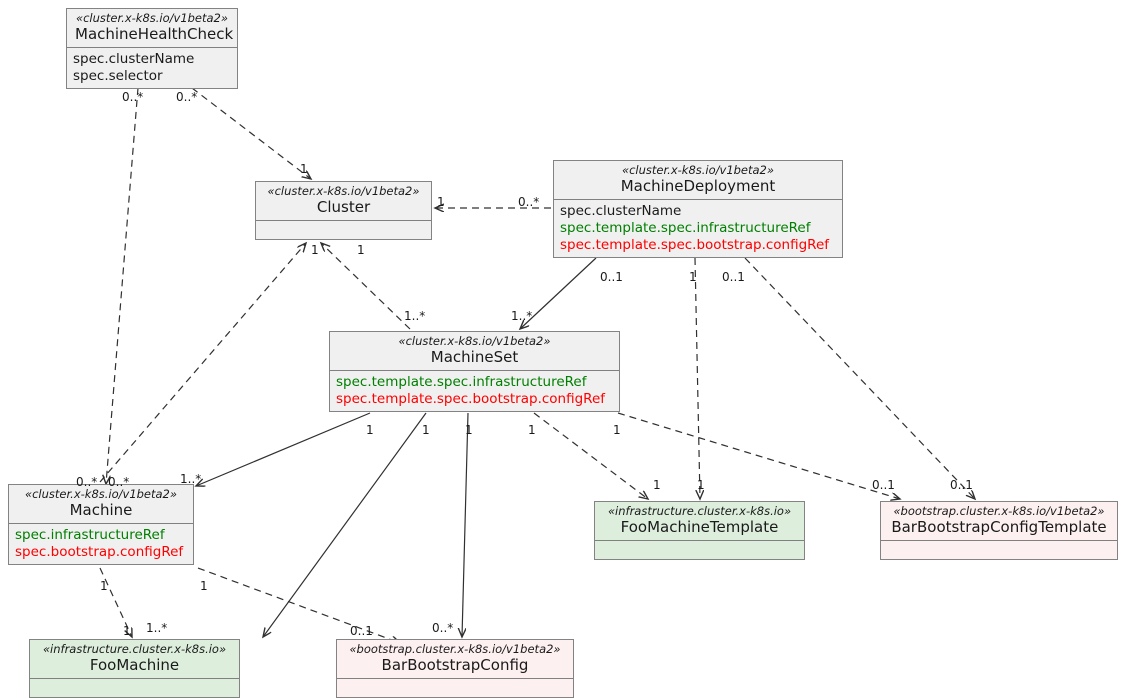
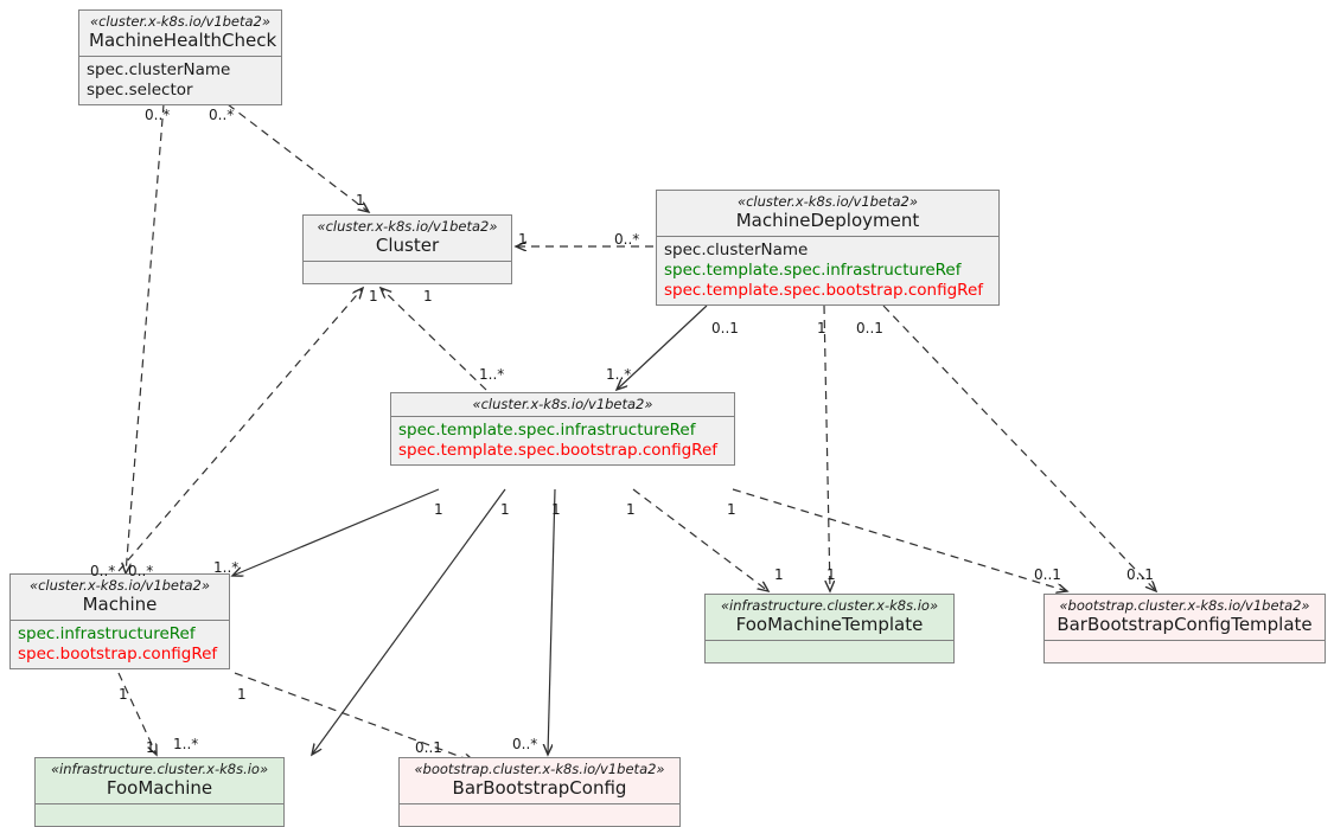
  «cluster.x-k8s.io/v1beta2»
  MachineHealthCheck
  spec.clusterName
  spec.selector
  «cluster.x-k8s.io/v1beta2»
  Cluster
  «cluster.x-k8s.io/v1beta2»
  MachineDeployment
  spec.clusterName
  spec.template.spec.infrastructureRef
  spec.template.spec.bootstrap.configRef
  «cluster.x-k8s.io/v1beta2»
- MachineSet
  spec.template.spec.infrastructureRef
  spec.template.spec.bootstrap.configRef
  «cluster.x-k8s.io/v1beta2»
  Machine
  spec.infrastructureRef
  spec.bootstrap.configRef
  «infrastructure.cluster.x-k8s.io»
  FooMachineTemplate
  «bootstrap.cluster.x-k8s.io/v1beta2»
  BarBootstrapConfigTemplate
  «infrastructure.cluster.x-k8s.io»
  FooMachine
  «bootstrap.cluster.x-k8s.io/v1beta2»
  BarBootstrapConfig
  0..*
  0..*
  1
  1
  0..*
  1
  1
  1..*
  1..*
  0..1
  1
  0..1
  0..*
  0..*
  1..*
  1
  1
  1
  1
  1
  1
  1
  0..1
  0..1
  1
  1
  1
  1..*
  0..1
  0..*
